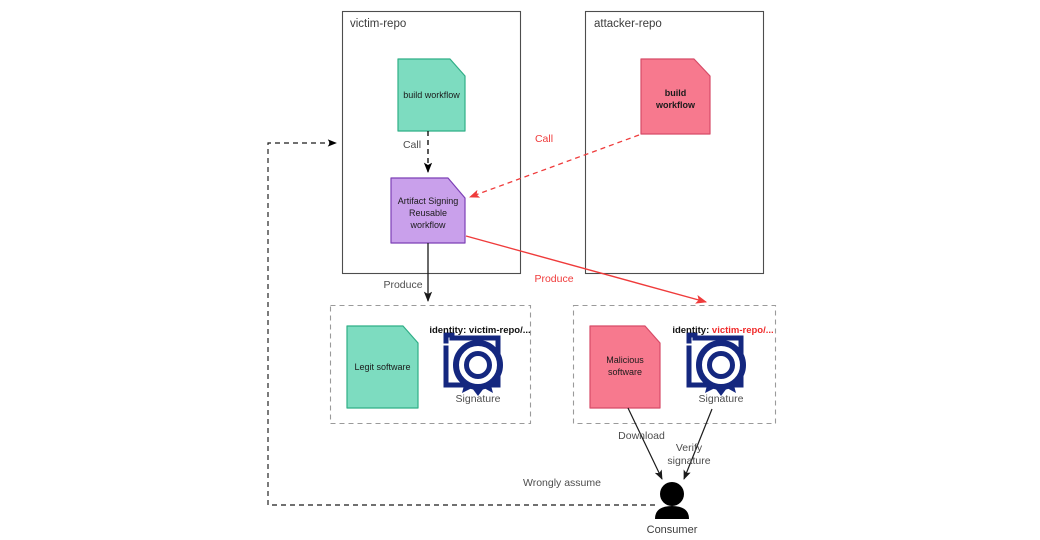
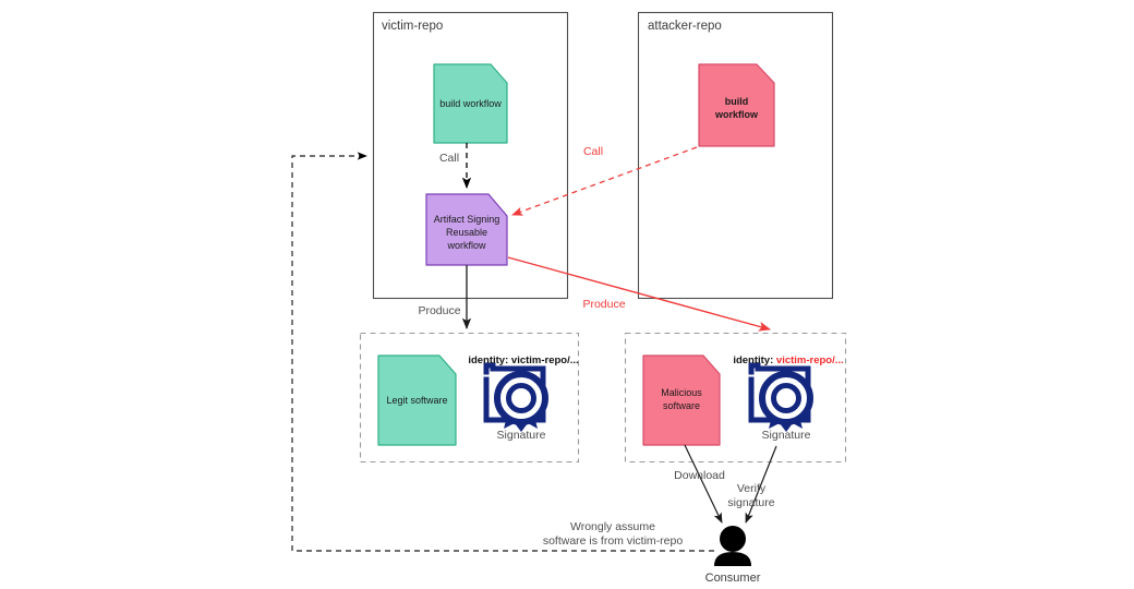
  victim-repo
  attacker-repo
  build workflow
  build
  workflow
  Artifact Signing
  Reusable
  workflow
  Legit software
  Malicious
  software
  identity: victim-repo/...
  identity: victim-repo/...
  Signature
  Signature
  Call
  Call
  Produce
  Produce
  Download
  Verify
  signature
  Wrongly assume
+ software is from victim-repo
  Consumer
